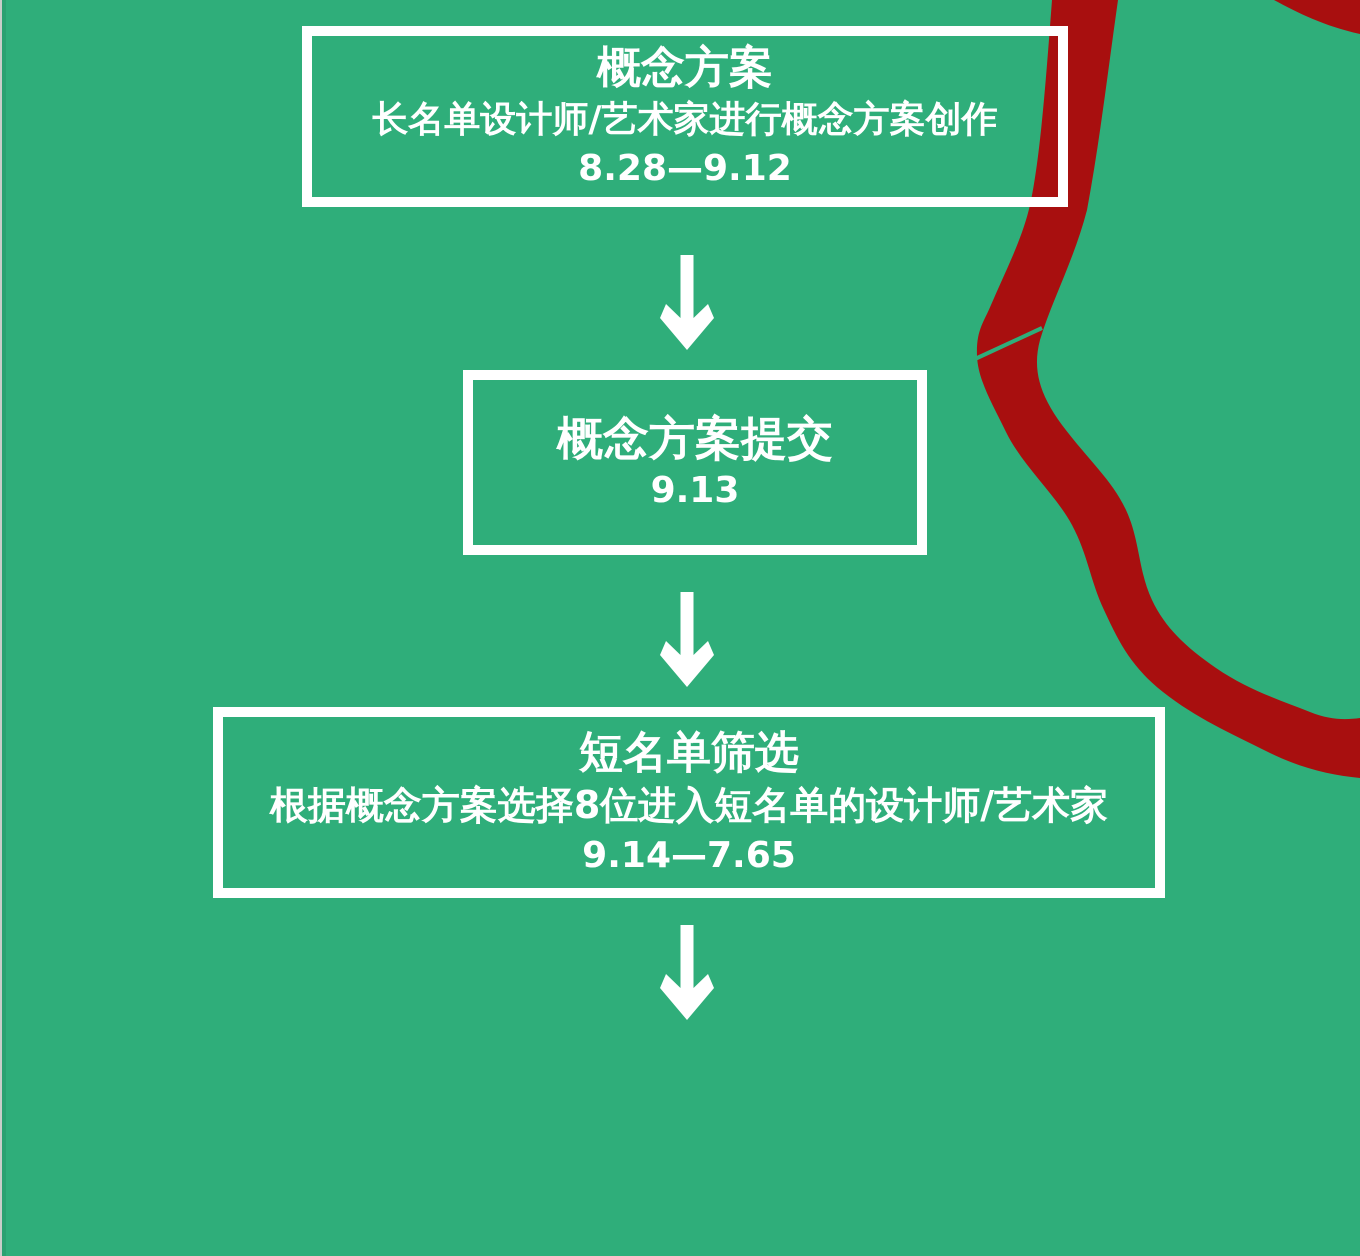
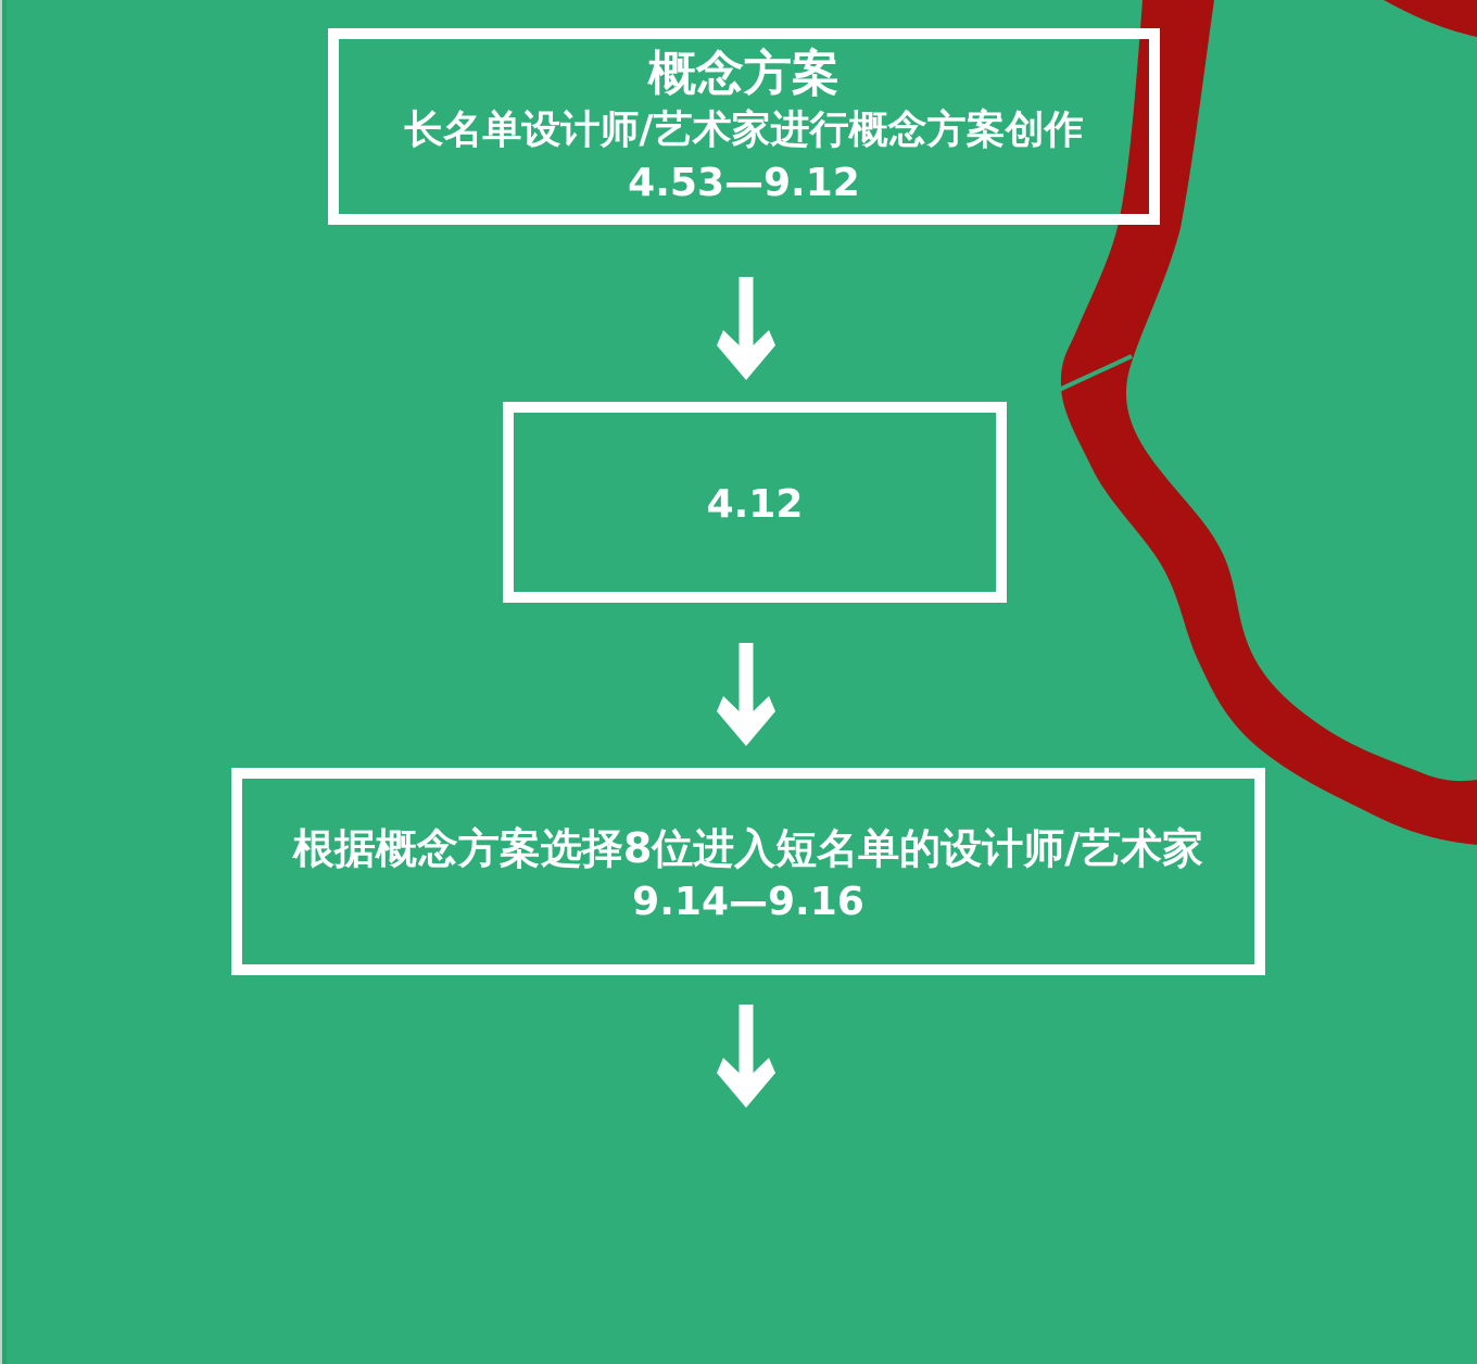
  概念方案
  长名单设计师/艺术家进行概念方案创作
- 8.28—9.12
+ 4.53—9.12
- 概念方案提交
- 9.13
+ 4.12
- 短名单筛选
  根据概念方案选择8位进入短名单的设计师/艺术家
- 9.14—7.65
+ 9.14—9.16
